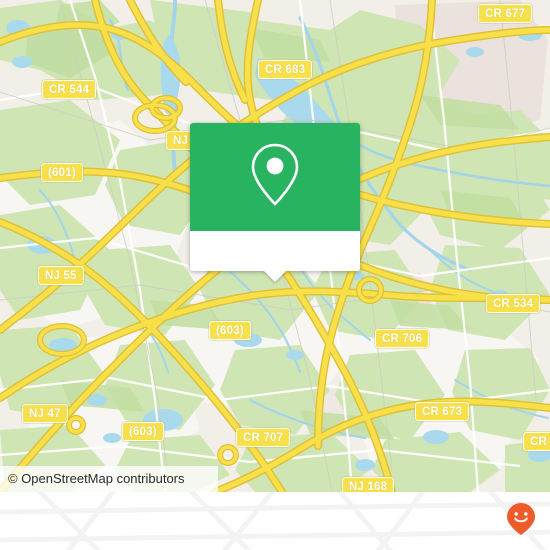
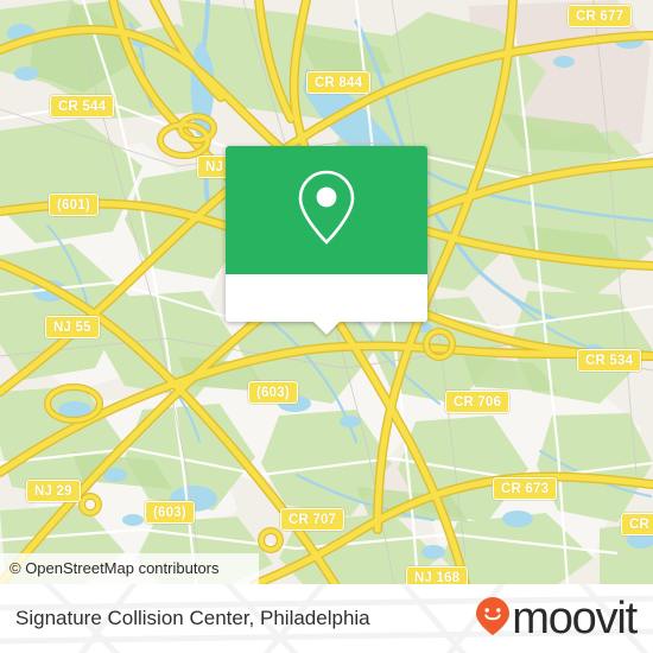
  CR 677
- CR 683
+ CR 844
  CR 544
  (601)
  NJ
  NJ 55
  CR 534
  (603)
  CR 706
- NJ 47
+ NJ 29
  CR 673
  (603)
  CR 707
  NJ 168
  © OpenStreetMap contributors
+ Signature Collision Center, Philadelphia
+ moovit
